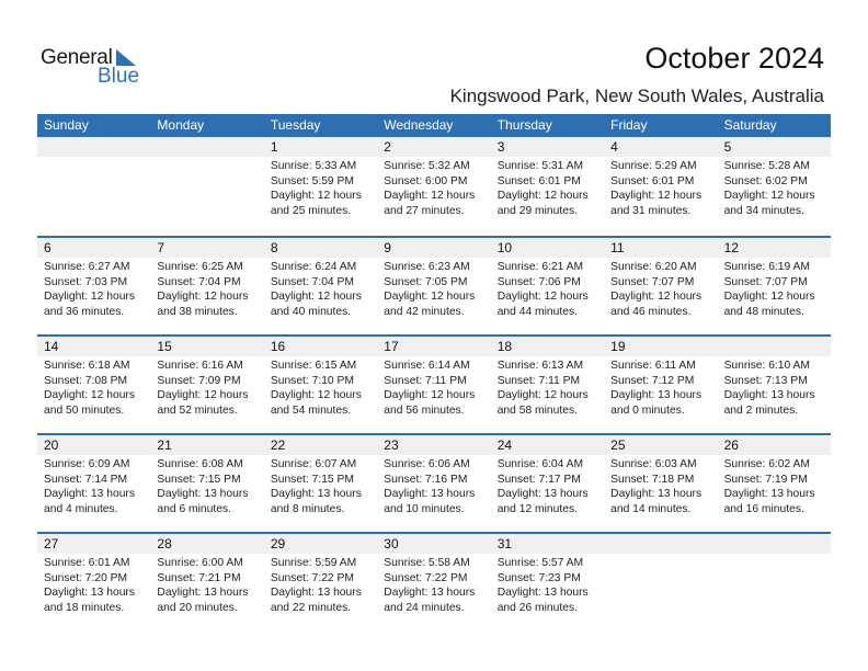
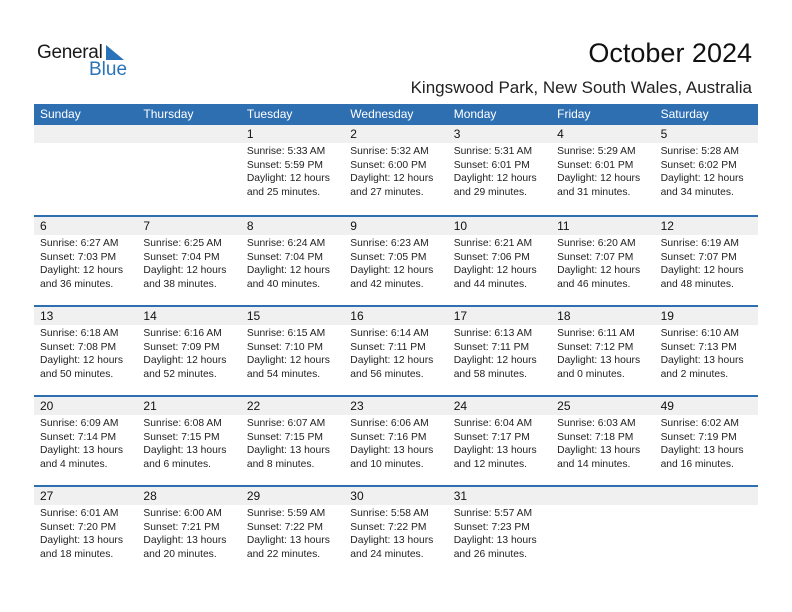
  General
  Blue
  October 2024
  Kingswood Park, New South Wales, Australia
  Sunday
- Monday
+ Thursday
  Tuesday
  Wednesday
- Thursday
+ Monday
  Friday
  Saturday
  1
  2
  3
  4
  5
  Sunrise: 5:33 AM
  Sunset: 5:59 PM
  Daylight: 12 hours
  and 25 minutes.
  Sunrise: 5:32 AM
  Sunset: 6:00 PM
  Daylight: 12 hours
  and 27 minutes.
  Sunrise: 5:31 AM
  Sunset: 6:01 PM
  Daylight: 12 hours
  and 29 minutes.
  Sunrise: 5:29 AM
  Sunset: 6:01 PM
  Daylight: 12 hours
  and 31 minutes.
  Sunrise: 5:28 AM
  Sunset: 6:02 PM
  Daylight: 12 hours
  and 34 minutes.
  6
  7
  8
  9
  10
  11
  12
  Sunrise: 6:27 AM
  Sunset: 7:03 PM
  Daylight: 12 hours
  and 36 minutes.
  Sunrise: 6:25 AM
  Sunset: 7:04 PM
  Daylight: 12 hours
  and 38 minutes.
  Sunrise: 6:24 AM
  Sunset: 7:04 PM
  Daylight: 12 hours
  and 40 minutes.
  Sunrise: 6:23 AM
  Sunset: 7:05 PM
  Daylight: 12 hours
  and 42 minutes.
  Sunrise: 6:21 AM
  Sunset: 7:06 PM
  Daylight: 12 hours
  and 44 minutes.
  Sunrise: 6:20 AM
  Sunset: 7:07 PM
  Daylight: 12 hours
  and 46 minutes.
  Sunrise: 6:19 AM
  Sunset: 7:07 PM
  Daylight: 12 hours
  and 48 minutes.
+ 13
  14
  15
  16
  17
  18
  19
  Sunrise: 6:18 AM
  Sunset: 7:08 PM
  Daylight: 12 hours
  and 50 minutes.
  Sunrise: 6:16 AM
  Sunset: 7:09 PM
  Daylight: 12 hours
  and 52 minutes.
  Sunrise: 6:15 AM
  Sunset: 7:10 PM
  Daylight: 12 hours
  and 54 minutes.
  Sunrise: 6:14 AM
  Sunset: 7:11 PM
  Daylight: 12 hours
  and 56 minutes.
  Sunrise: 6:13 AM
  Sunset: 7:11 PM
  Daylight: 12 hours
  and 58 minutes.
  Sunrise: 6:11 AM
  Sunset: 7:12 PM
  Daylight: 13 hours
  and 0 minutes.
  Sunrise: 6:10 AM
  Sunset: 7:13 PM
  Daylight: 13 hours
  and 2 minutes.
  20
  21
  22
  23
  24
  25
- 26
+ 49
  Sunrise: 6:09 AM
  Sunset: 7:14 PM
  Daylight: 13 hours
  and 4 minutes.
  Sunrise: 6:08 AM
  Sunset: 7:15 PM
  Daylight: 13 hours
  and 6 minutes.
  Sunrise: 6:07 AM
  Sunset: 7:15 PM
  Daylight: 13 hours
  and 8 minutes.
  Sunrise: 6:06 AM
  Sunset: 7:16 PM
  Daylight: 13 hours
  and 10 minutes.
  Sunrise: 6:04 AM
  Sunset: 7:17 PM
  Daylight: 13 hours
  and 12 minutes.
  Sunrise: 6:03 AM
  Sunset: 7:18 PM
  Daylight: 13 hours
  and 14 minutes.
  Sunrise: 6:02 AM
  Sunset: 7:19 PM
  Daylight: 13 hours
  and 16 minutes.
  27
  28
  29
  30
  31
  Sunrise: 6:01 AM
  Sunset: 7:20 PM
  Daylight: 13 hours
  and 18 minutes.
  Sunrise: 6:00 AM
  Sunset: 7:21 PM
  Daylight: 13 hours
  and 20 minutes.
  Sunrise: 5:59 AM
  Sunset: 7:22 PM
  Daylight: 13 hours
  and 22 minutes.
  Sunrise: 5:58 AM
  Sunset: 7:22 PM
  Daylight: 13 hours
  and 24 minutes.
  Sunrise: 5:57 AM
  Sunset: 7:23 PM
  Daylight: 13 hours
  and 26 minutes.
